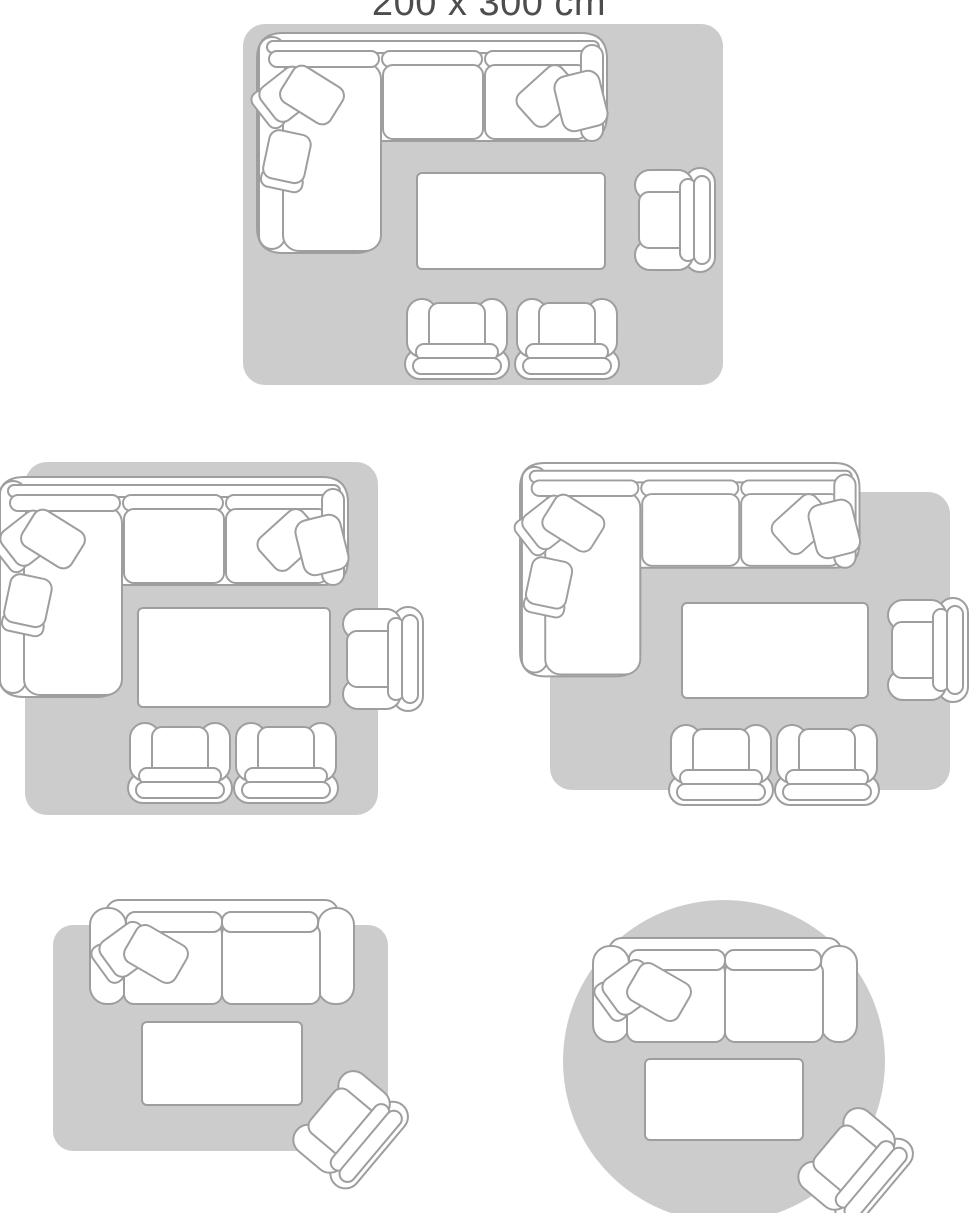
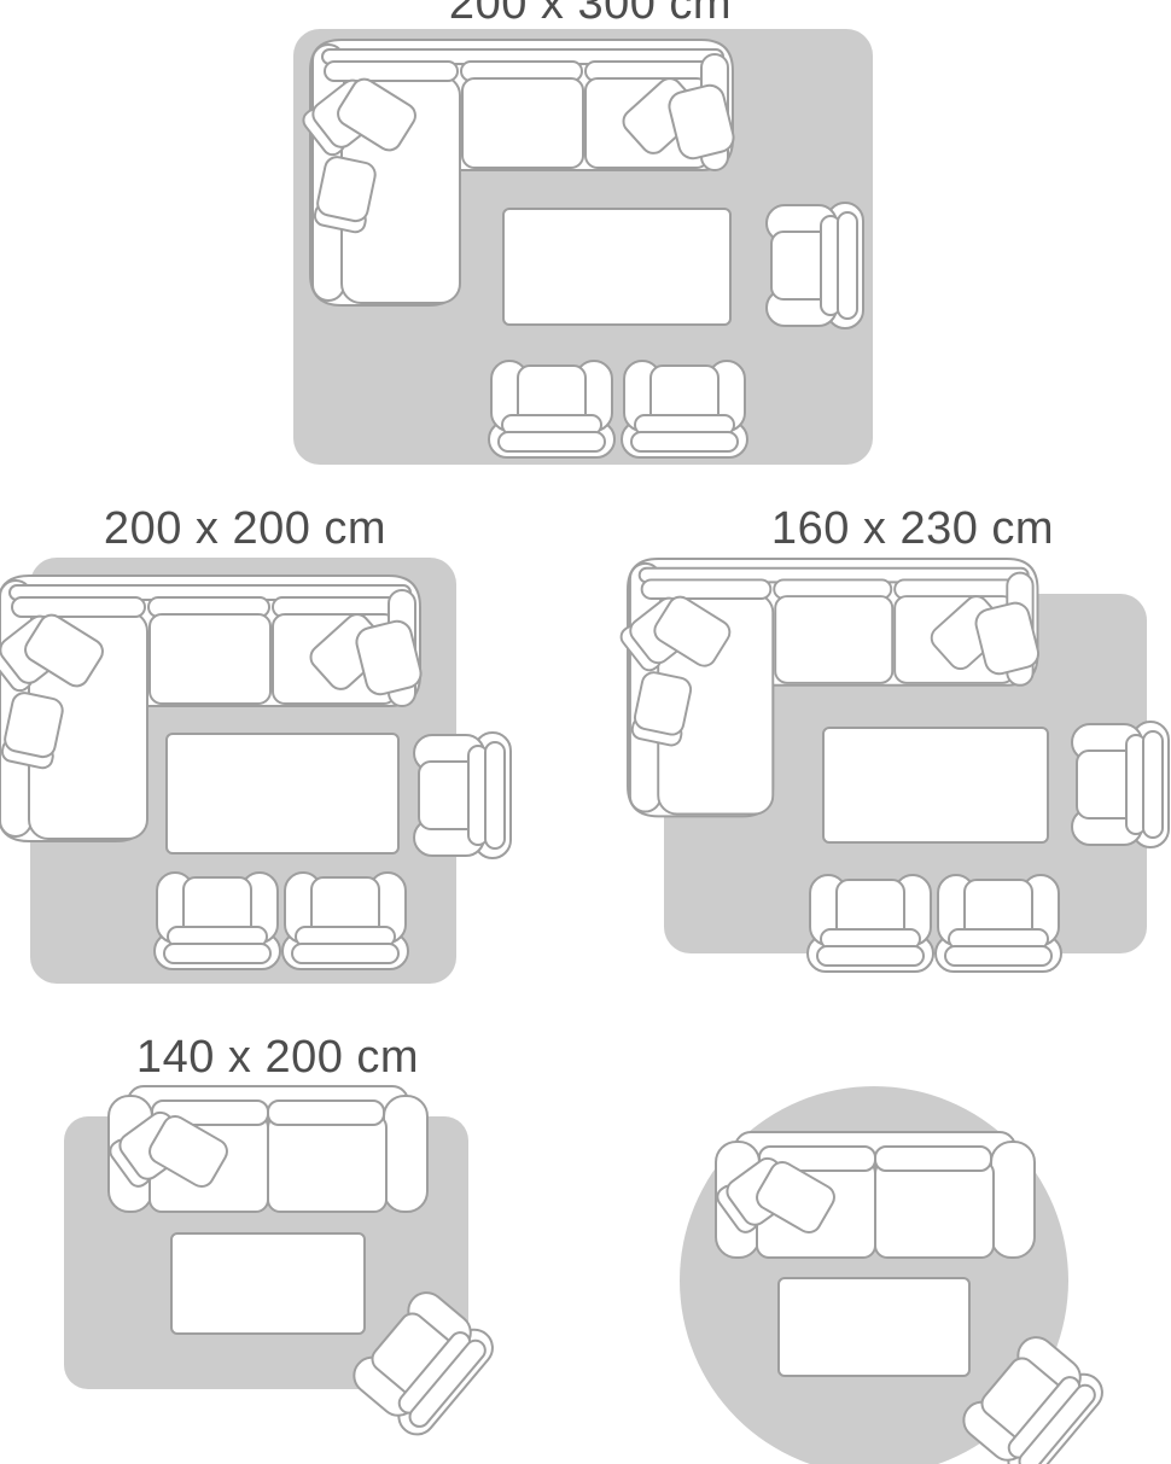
  200 x 300 cm
+ 200 x 200 cm
+ 160 x 230 cm
+ 140 x 200 cm
